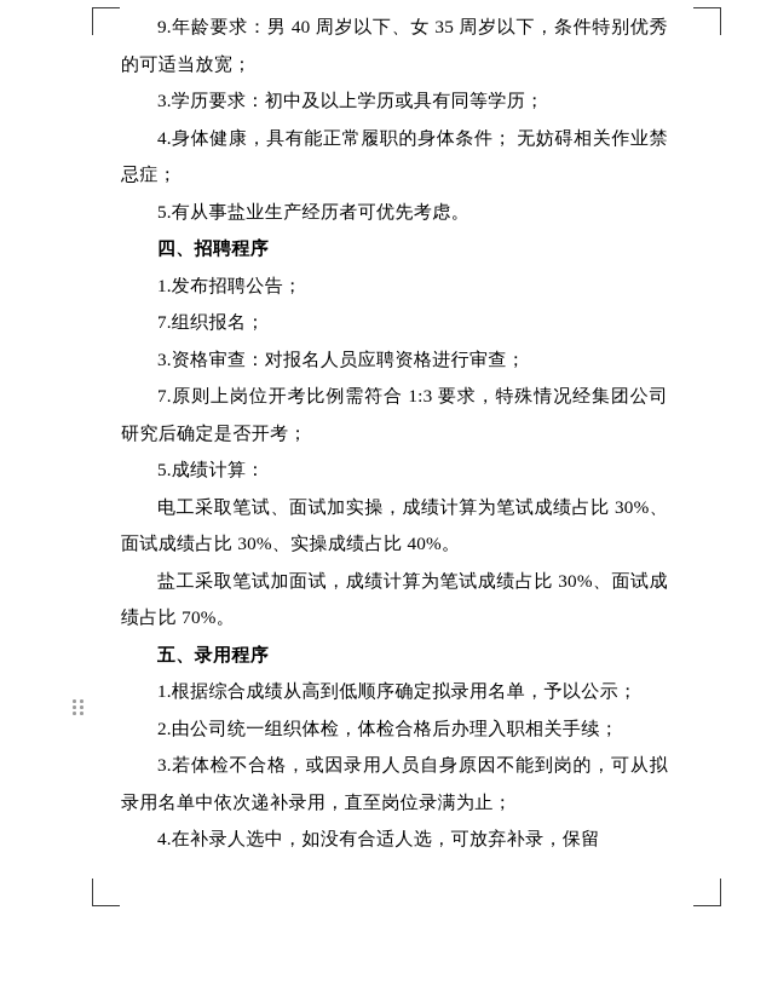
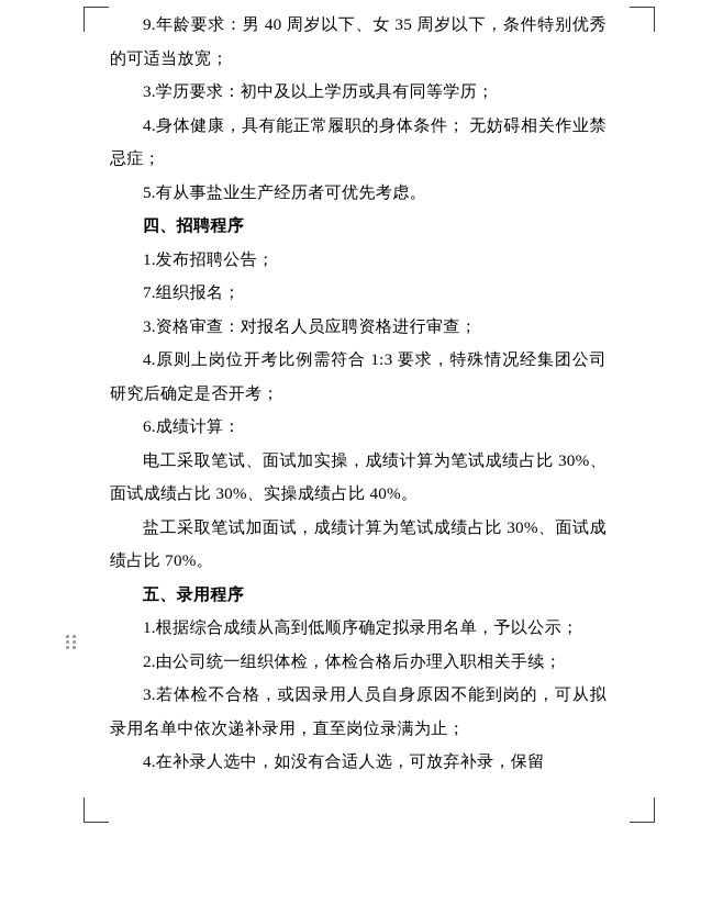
  9.年龄要求：男 40 周岁以下、女 35 周岁以下，条件特别优秀的可适当放宽；
  3.学历要求：初中及以上学历或具有同等学历；
  4.身体健康，具有能正常履职的身体条件； 无妨碍相关作业禁忌症；
  5.有从事盐业生产经历者可优先考虑。
  四、招聘程序
  1.发布招聘公告；
  7.组织报名；
  3.资格审查：对报名人员应聘资格进行审查；
- 7.原则上岗位开考比例需符合 1:3 要求，特殊情况经集团公司研究后确定是否开考；
+ 4.原则上岗位开考比例需符合 1:3 要求，特殊情况经集团公司研究后确定是否开考；
- 5.成绩计算：
+ 6.成绩计算：
  电工采取笔试、面试加实操，成绩计算为笔试成绩占比 30%、面试成绩占比 30%、实操成绩占比 40%。
  盐工采取笔试加面试，成绩计算为笔试成绩占比 30%、面试成绩占比 70%。
  五、录用程序
  1.根据综合成绩从高到低顺序确定拟录用名单，予以公示；
  2.由公司统一组织体检，体检合格后办理入职相关手续；
  3.若体检不合格，或因录用人员自身原因不能到岗的，可从拟录用名单中依次递补录用，直至岗位录满为止；
  4.在补录人选中，如没有合适人选，可放弃补录，保留
